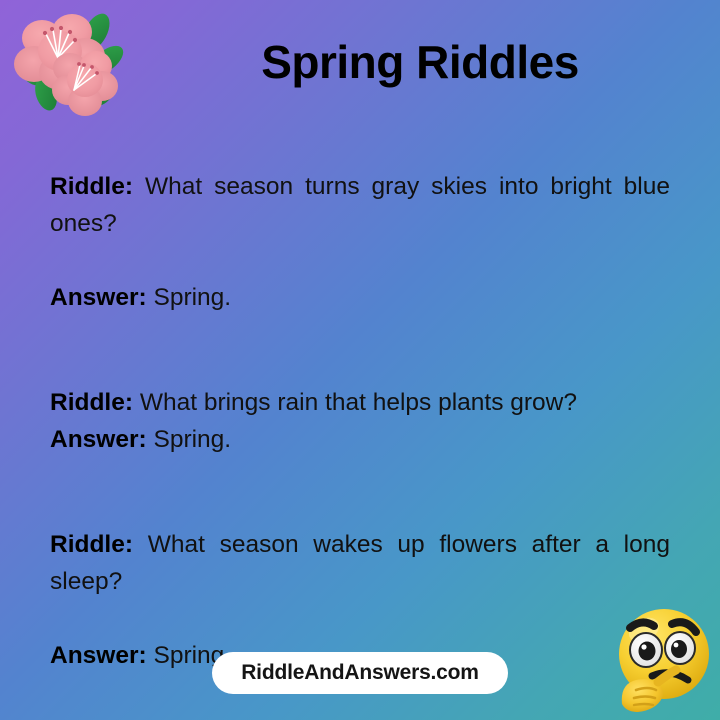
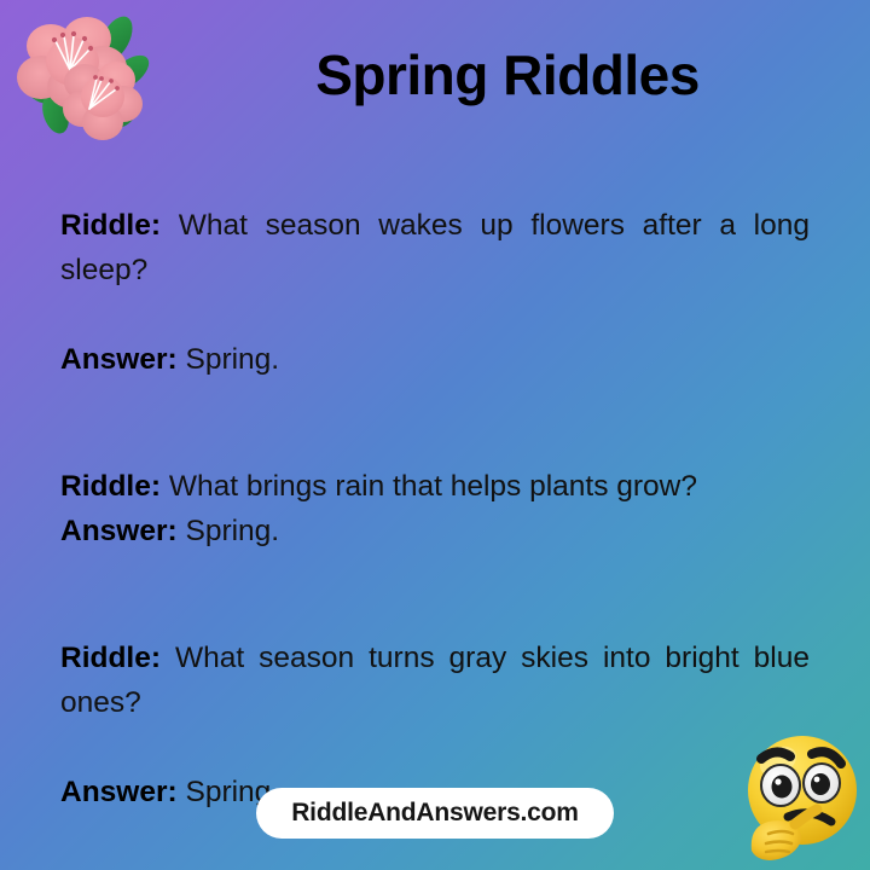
  Spring Riddles
- Riddle: What season turns gray skies into bright blue ones?
+ Riddle: What season wakes up flowers after a long sleep?
  Answer: Spring.
  Riddle: What brings rain that helps plants grow?
  Answer: Spring.
- Riddle: What season wakes up flowers after a long sleep?
+ Riddle: What season turns gray skies into bright blue ones?
  Answer: Spring
  RiddleAndAnswers.com
